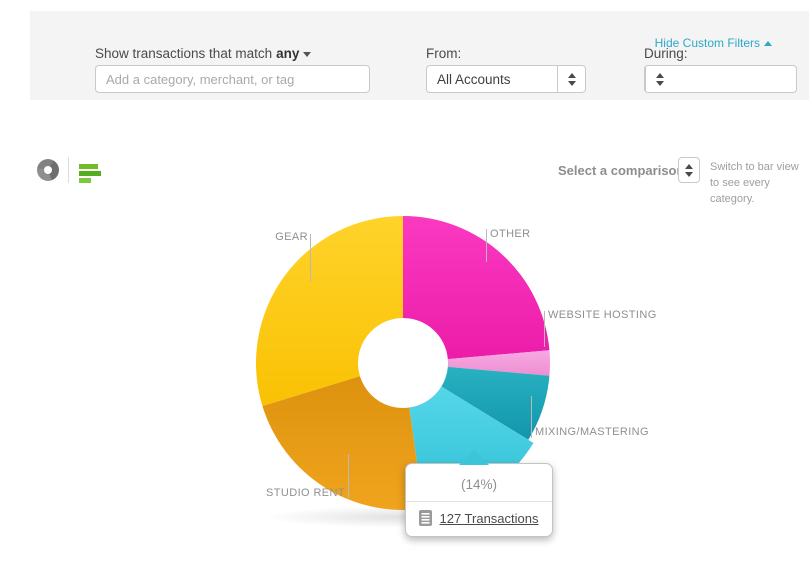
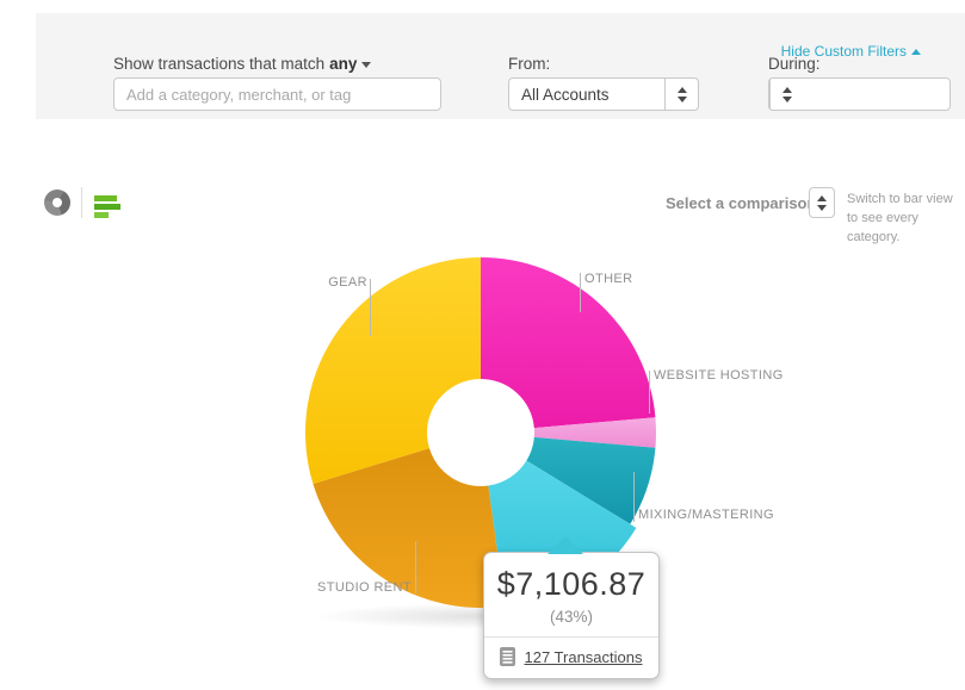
  Hide Custom Filters
  Show transactions that match any
  Add a category, merchant, or tag
  From:
  All Accounts
  During:
  Select a compariso
  Switch to bar view to see every category.
  GEAR
  OTHER
  WEBSITE HOSTING
  MIXING/MASTERING
  STUDIO RENT
+ $7,106.87
- (14%)
+ (43%)
  127 Transactions
